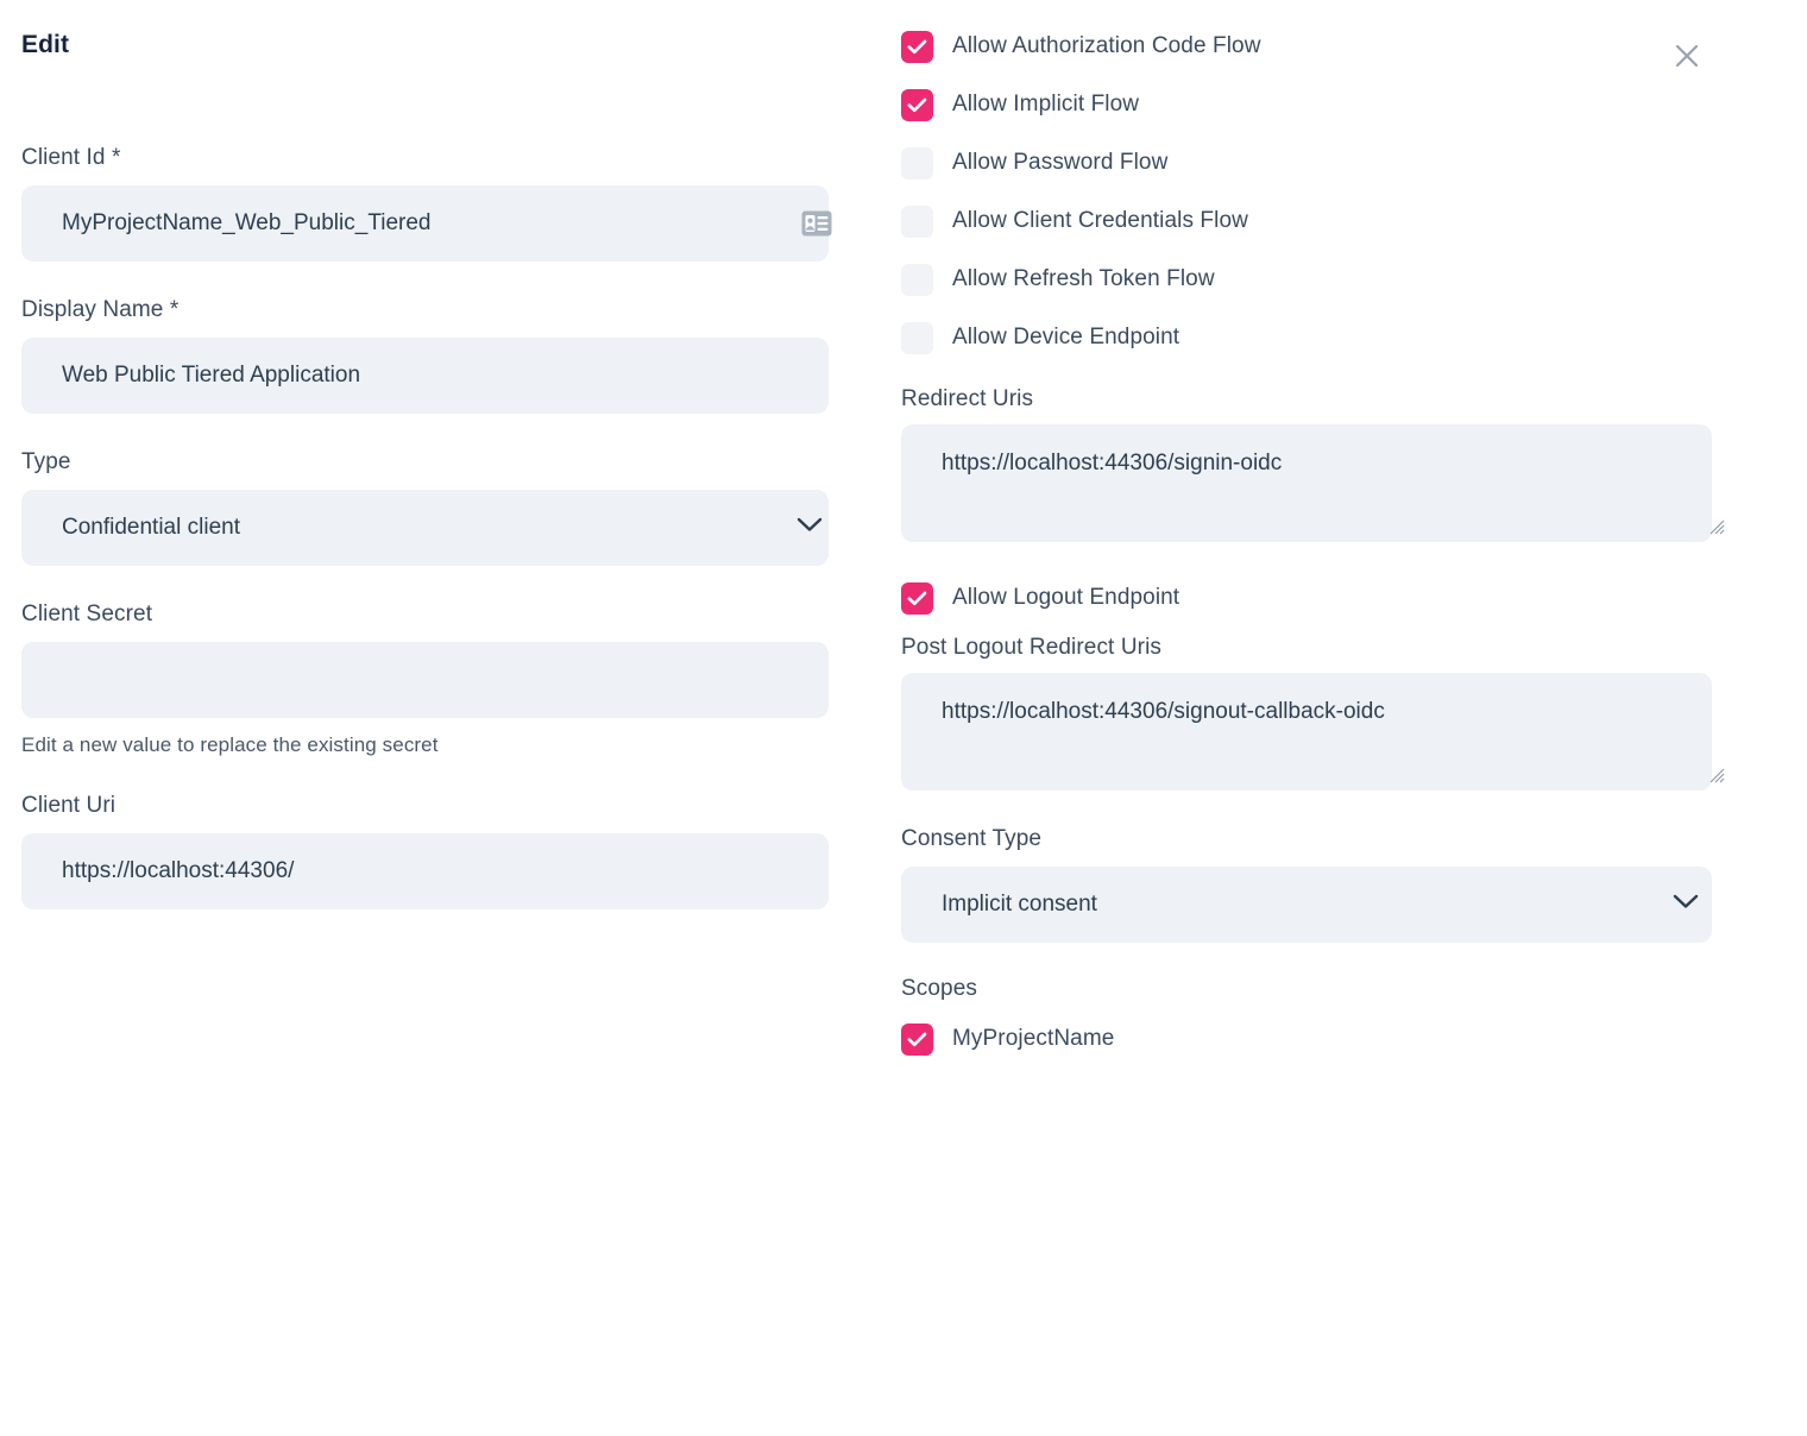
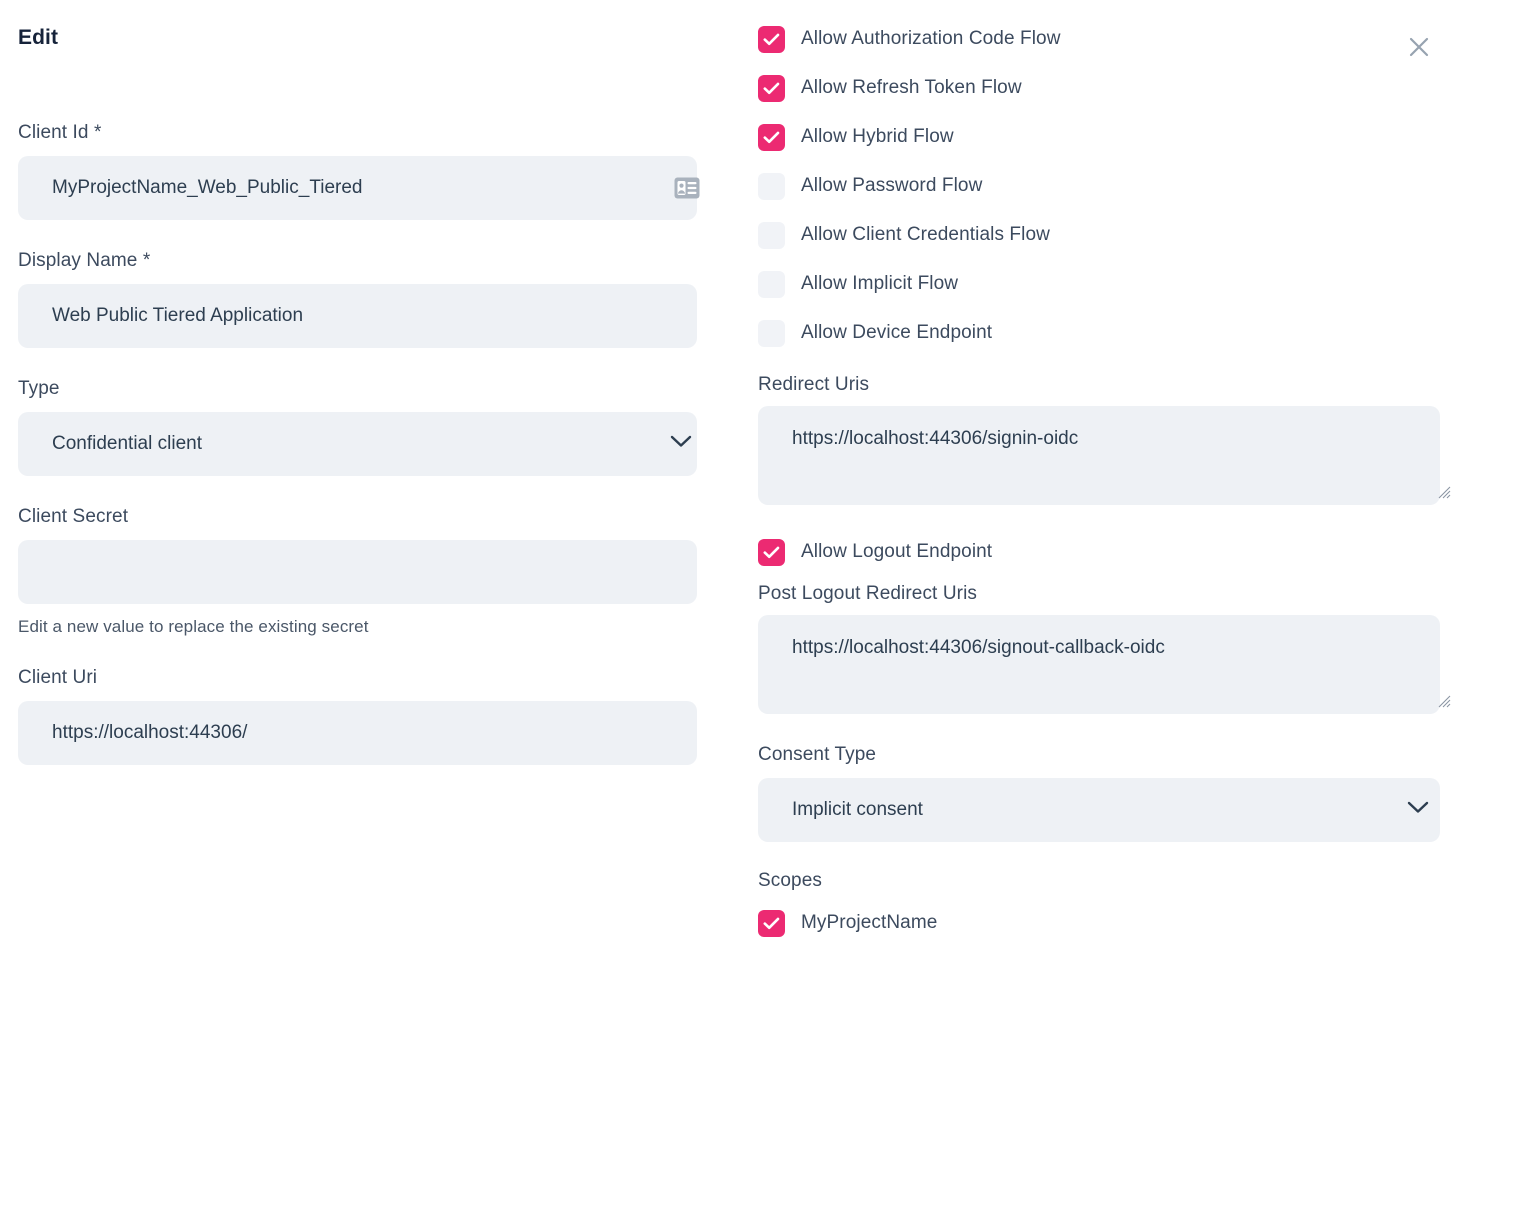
  Edit
  Client Id *
  MyProjectName_Web_Public_Tiered
  Display Name *
  Web Public Tiered Application
  Type
  Confidential client
  Client Secret
  Edit a new value to replace the existing secret
  Client Uri
  https://localhost:44306/
  Allow Authorization Code Flow
- Allow Implicit Flow
+ Allow Refresh Token Flow
+ Allow Hybrid Flow
  Allow Password Flow
  Allow Client Credentials Flow
- Allow Refresh Token Flow
+ Allow Implicit Flow
  Allow Device Endpoint
  Redirect Uris
  https://localhost:44306/signin-oidc
  Allow Logout Endpoint
  Post Logout Redirect Uris
  https://localhost:44306/signout-callback-oidc
  Consent Type
  Implicit consent
  Scopes
  MyProjectName
